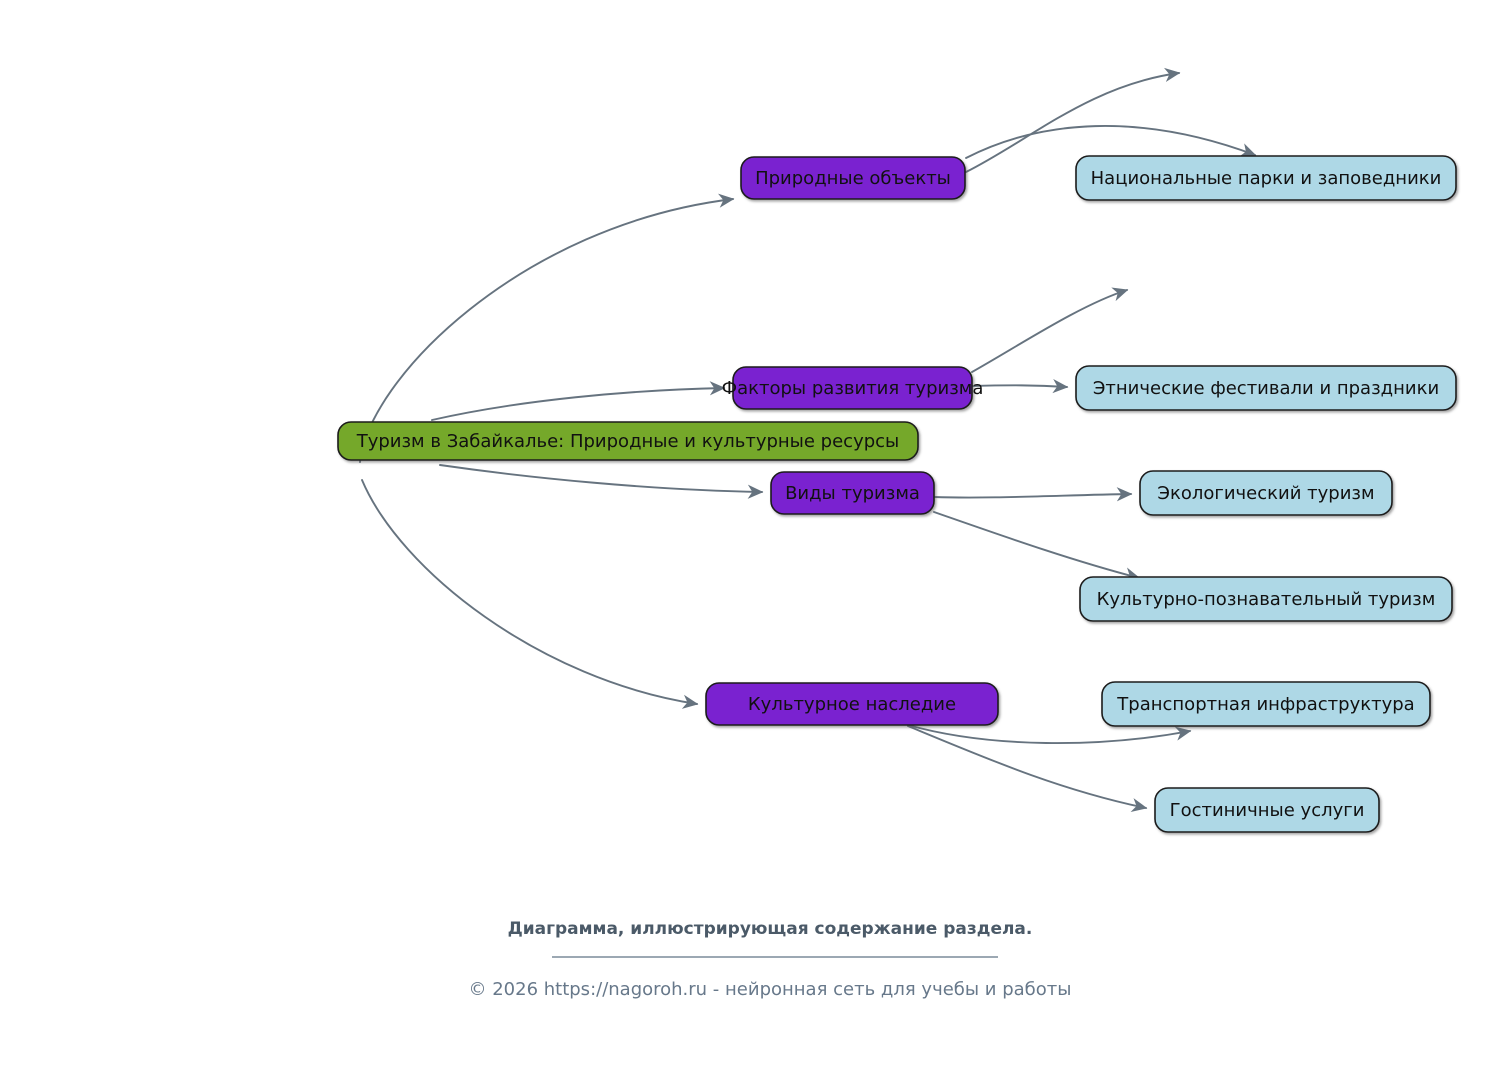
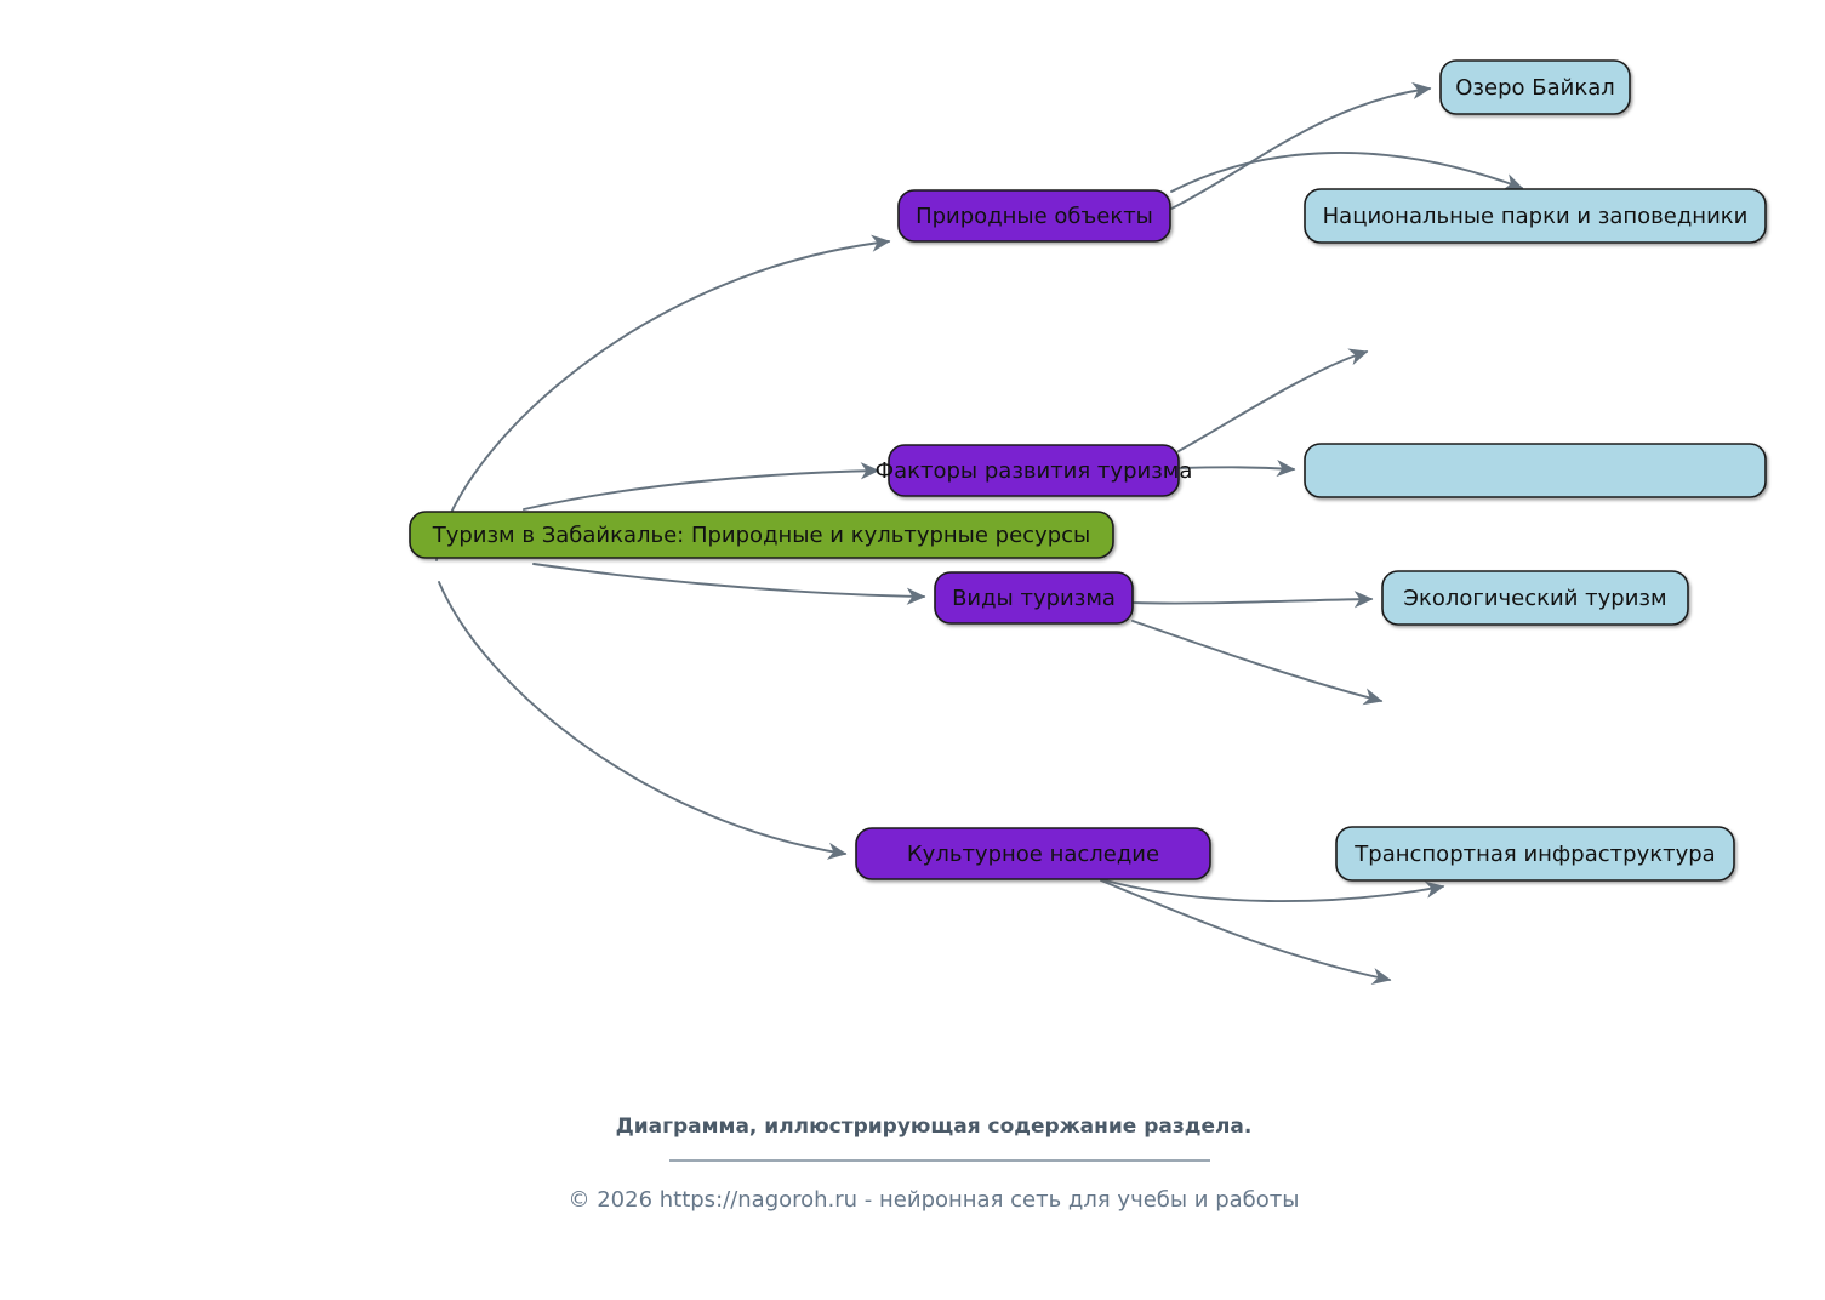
  Туризм в Забайкалье: Природные и культурные ресурсы
  Природные объекты
+ Озеро Байкал
  Национальные парки и заповедники
  Факторы развития туризма
- Этнические фестивали и праздники
  Виды туризма
  Экологический туризм
- Культурно-познавательный туризм
  Культурное наследие
  Транспортная инфраструктура
- Гостиничные услуги
  Диаграмма, иллюстрирующая содержание раздела.
  © 2026 https://nagoroh.ru - нейронная сеть для учебы и работы
